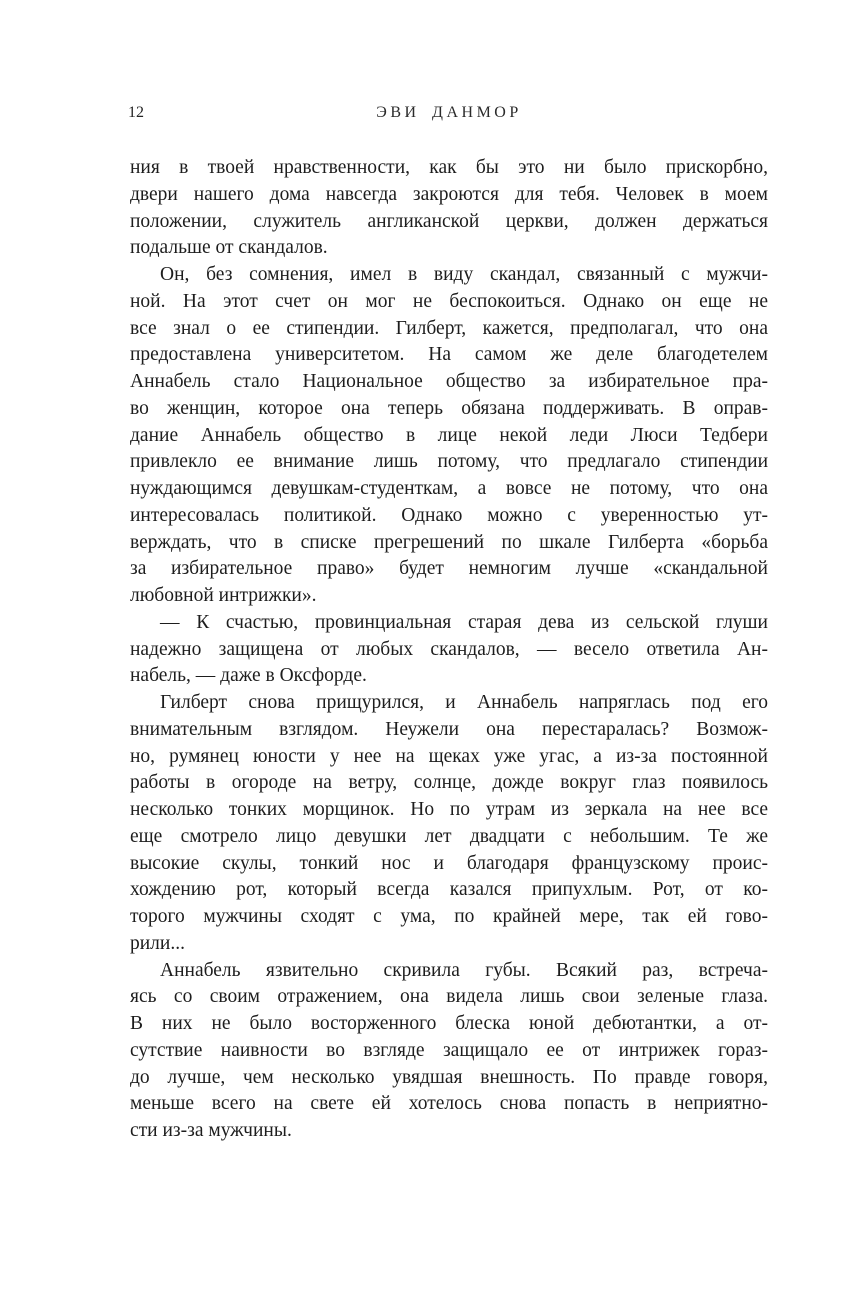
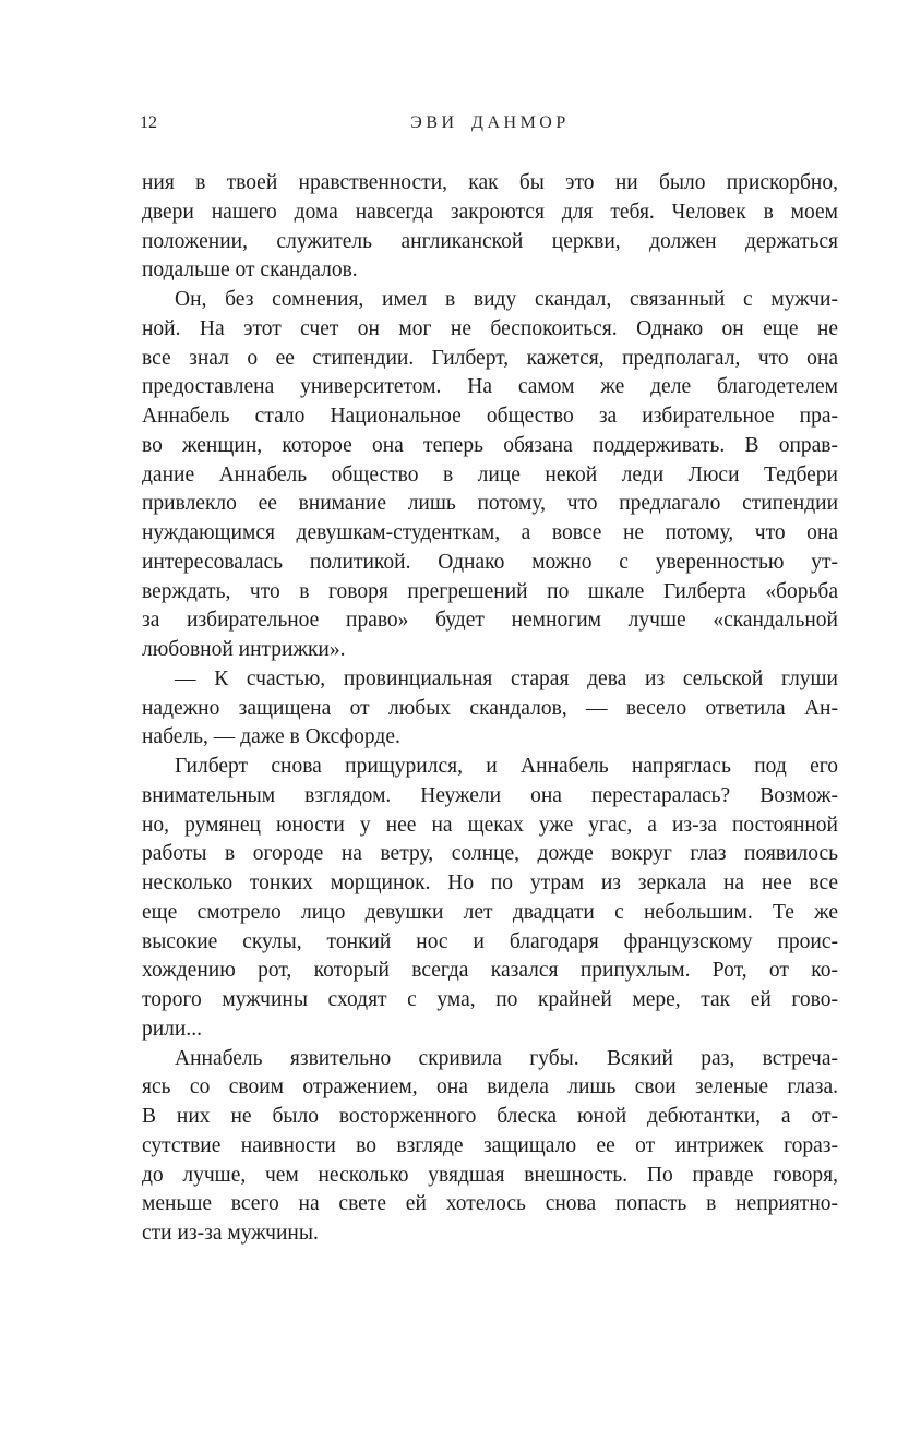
  12
  ЭВИ ДАНМОР
  ния в твоей нравственности, как бы это ни было прискорбно,
  двери нашего дома навсегда закроются для тебя. Человек в моем
  положении, служитель англиканской церкви, должен держаться
  подальше от скандалов.
  Он, без сомнения, имел в виду скандал, связанный с мужчи-
  ной. На этот счет он мог не беспокоиться. Однако он еще не
  все знал о ее стипендии. Гилберт, кажется, предполагал, что она
  предоставлена университетом. На самом же деле благодетелем
  Аннабель стало Национальное общество за избирательное пра-
  во женщин, которое она теперь обязана поддерживать. В оправ-
  дание Аннабель общество в лице некой леди Люси Тедбери
  привлекло ее внимание лишь потому, что предлагало стипендии
  нуждающимся девушкам-студенткам, а вовсе не потому, что она
  интересовалась политикой. Однако можно с уверенностью ут-
- верждать, что в списке прегрешений по шкале Гилберта «борьба
+ верждать, что в говоря прегрешений по шкале Гилберта «борьба
  за избирательное право» будет немногим лучше «скандальной
  любовной интрижки».
  — К счастью, провинциальная старая дева из сельской глуши
  надежно защищена от любых скандалов, — весело ответила Ан-
  набель, — даже в Оксфорде.
  Гилберт снова прищурился, и Аннабель напряглась под его
  внимательным взглядом. Неужели она перестаралась? Возмож-
  но, румянец юности у нее на щеках уже угас, а из-за постоянной
  работы в огороде на ветру, солнце, дожде вокруг глаз появилось
  несколько тонких морщинок. Но по утрам из зеркала на нее все
  еще смотрело лицо девушки лет двадцати с небольшим. Те же
  высокие скулы, тонкий нос и благодаря французскому проис-
  хождению рот, который всегда казался припухлым. Рот, от ко-
  торого мужчины сходят с ума, по крайней мере, так ей гово-
  рили...
  Аннабель язвительно скривила губы. Всякий раз, встреча-
  ясь со своим отражением, она видела лишь свои зеленые глаза.
  В них не было восторженного блеска юной дебютантки, а от-
  сутствие наивности во взгляде защищало ее от интрижек гораз-
  до лучше, чем несколько увядшая внешность. По правде говоря,
  меньше всего на свете ей хотелось снова попасть в неприятно-
  сти из-за мужчины.
